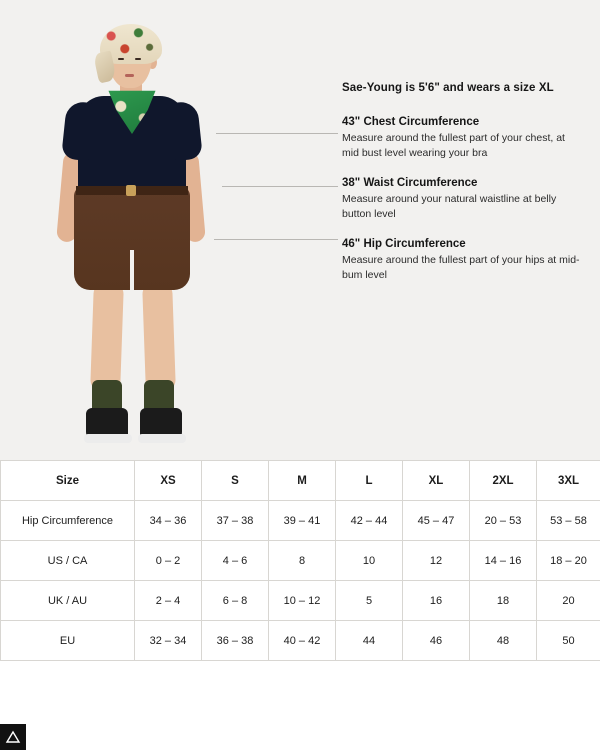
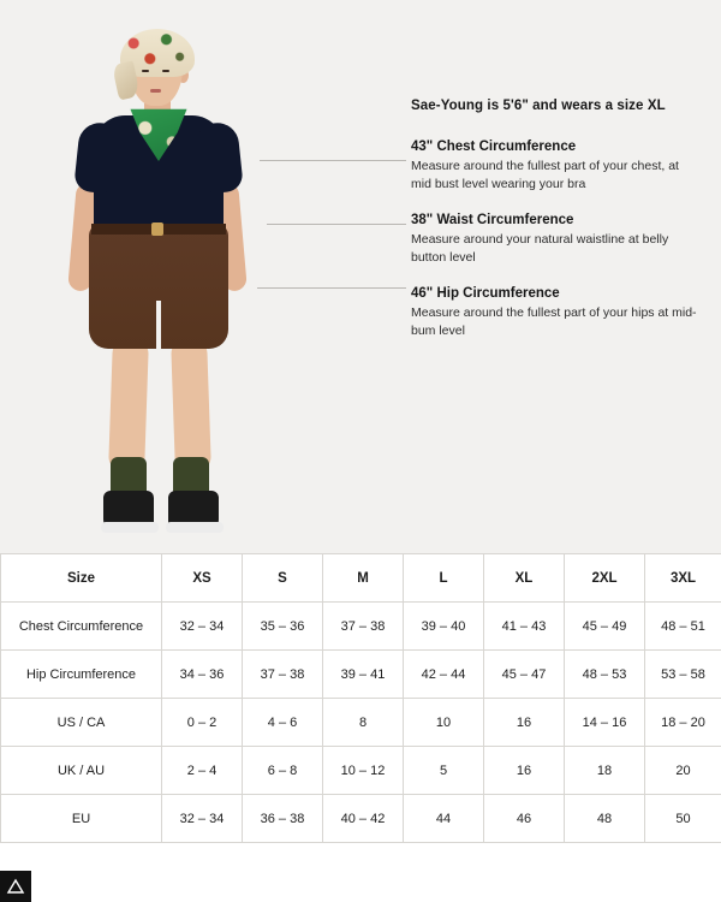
  Sae-Young is 5'6" and wears a size XL
  43" Chest Circumference
  Measure around the fullest part of your chest, at mid bust level wearing your bra
  38" Waist Circumference
  Measure around your natural waistline at belly button level
  46" Hip Circumference
  Measure around the fullest part of your hips at mid-bum level
  Size	XS	S	M	L	XL	2XL	3XL
+ Chest Circumference	32 – 34	35 – 36	37 – 38	39 – 40	41 – 43	45 – 49	48 – 51
- Hip Circumference	34 – 36	37 – 38	39 – 41	42 – 44	45 – 47	20 – 53	53 – 58
+ Hip Circumference	34 – 36	37 – 38	39 – 41	42 – 44	45 – 47	48 – 53	53 – 58
- US / CA	0 – 2	4 – 6	8	10	12	14 – 16	18 – 20
+ US / CA	0 – 2	4 – 6	8	10	16	14 – 16	18 – 20
  UK / AU	2 – 4	6 – 8	10 – 12	5	16	18	20
  EU	32 – 34	36 – 38	40 – 42	44	46	48	50
